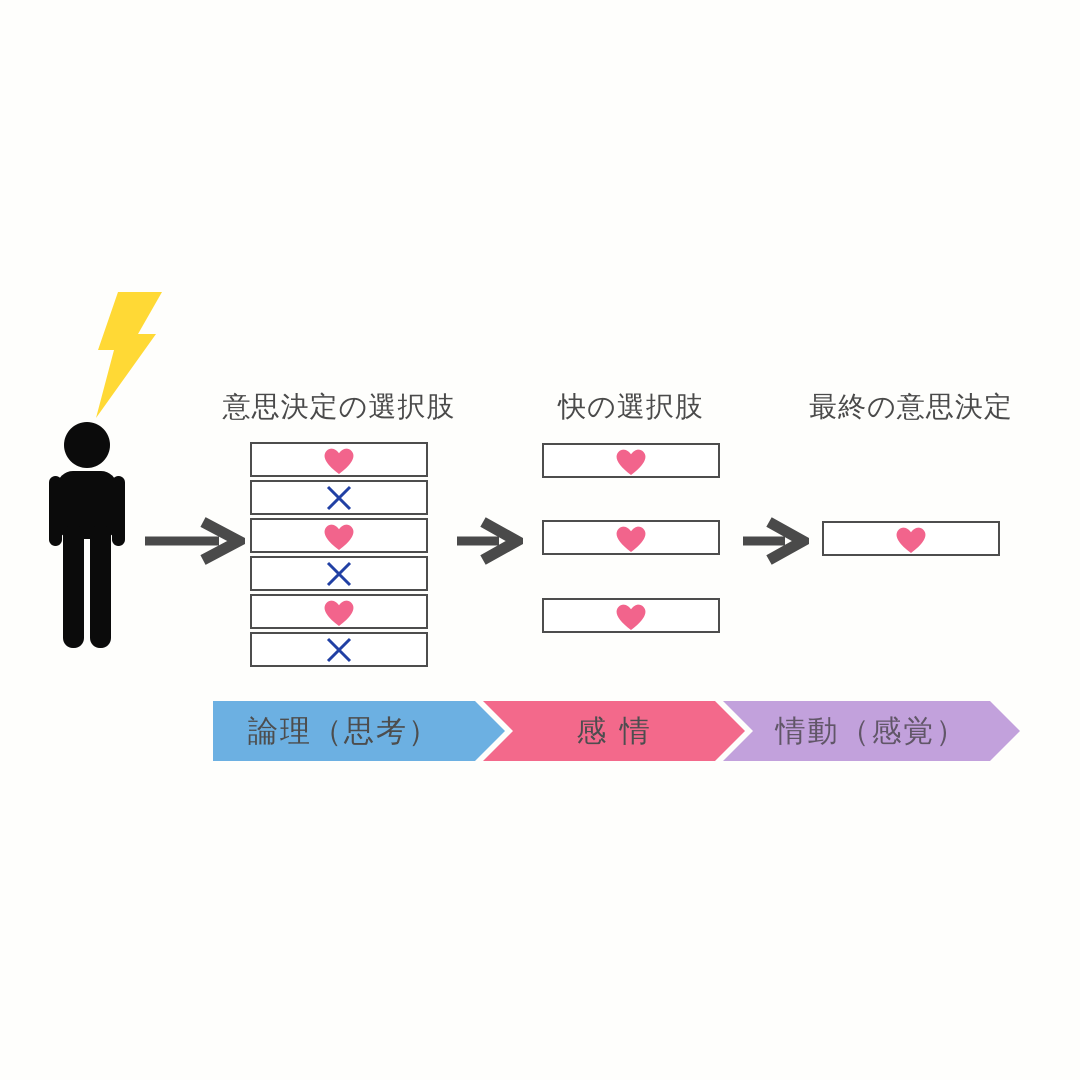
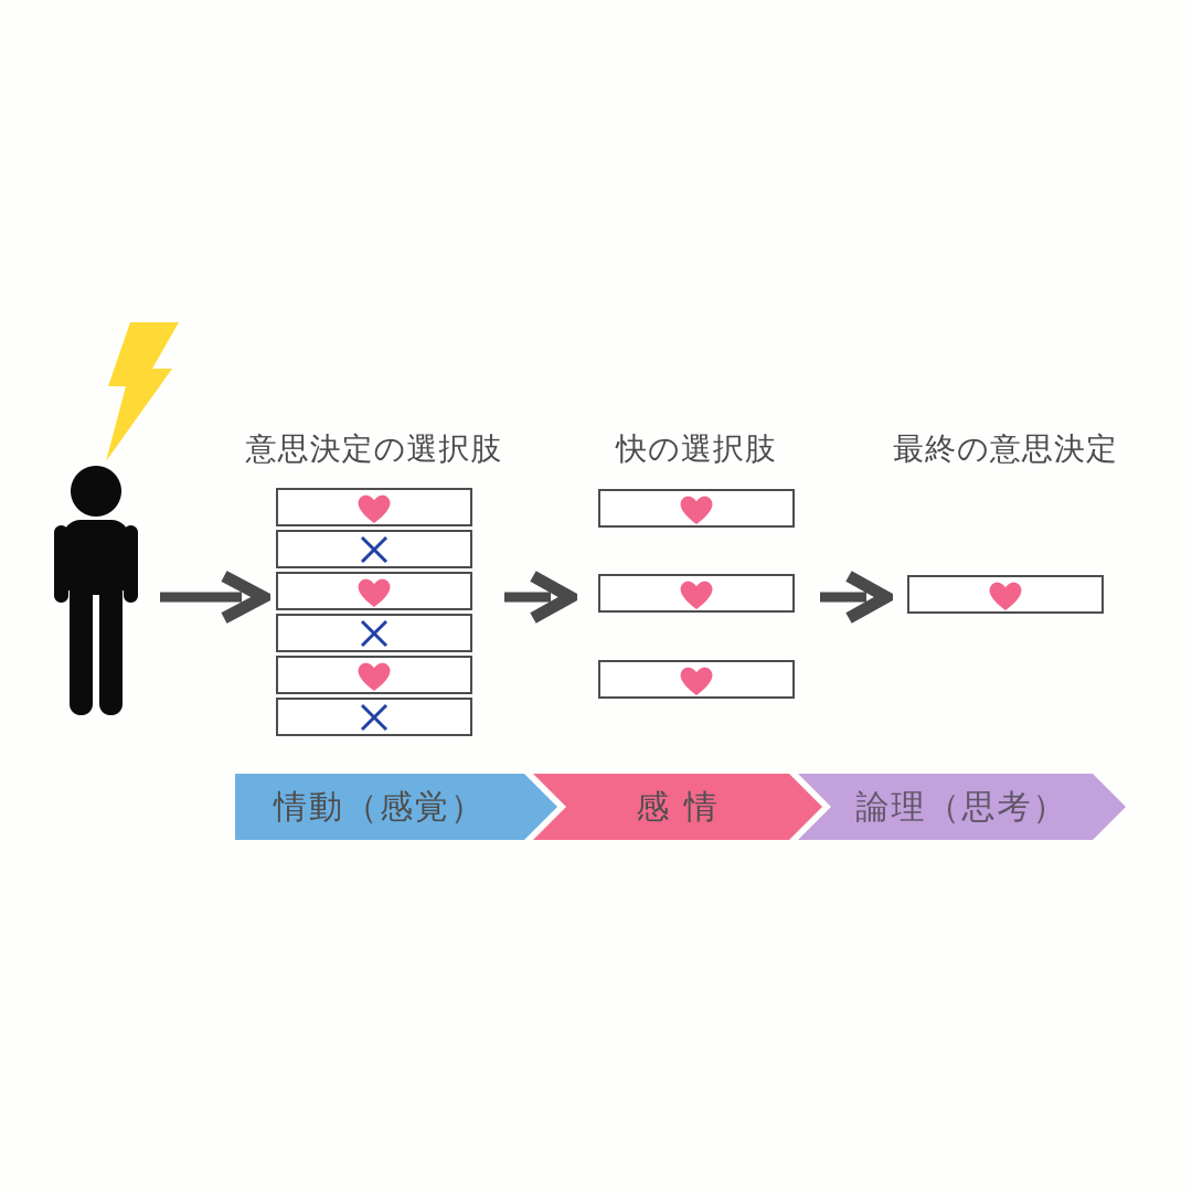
  意思決定の選択肢
  快の選択肢
  最終の意思決定
- 論理（思考）
+ 情動（感覚）
  感 情
- 情動（感覚）
+ 論理（思考）
